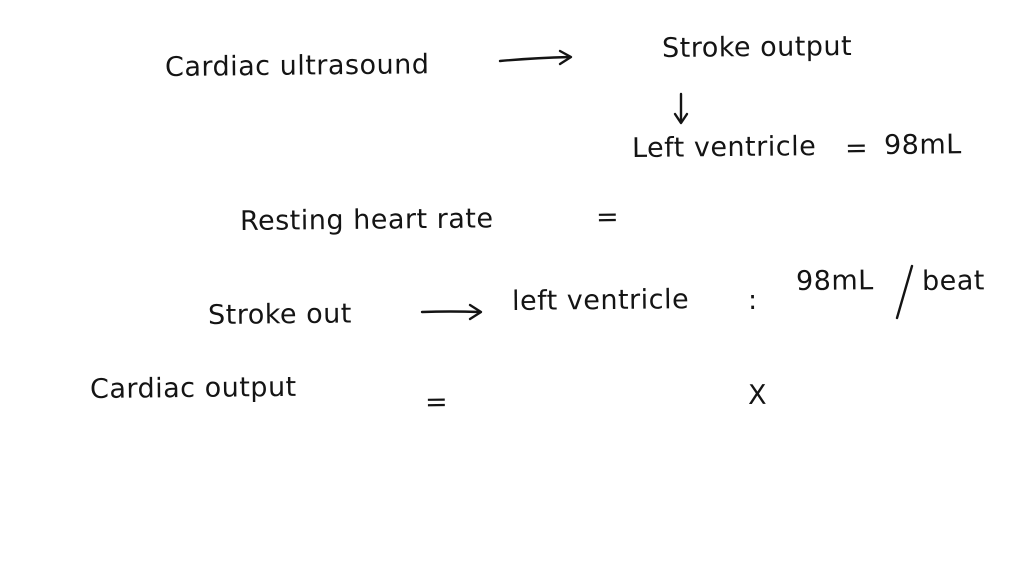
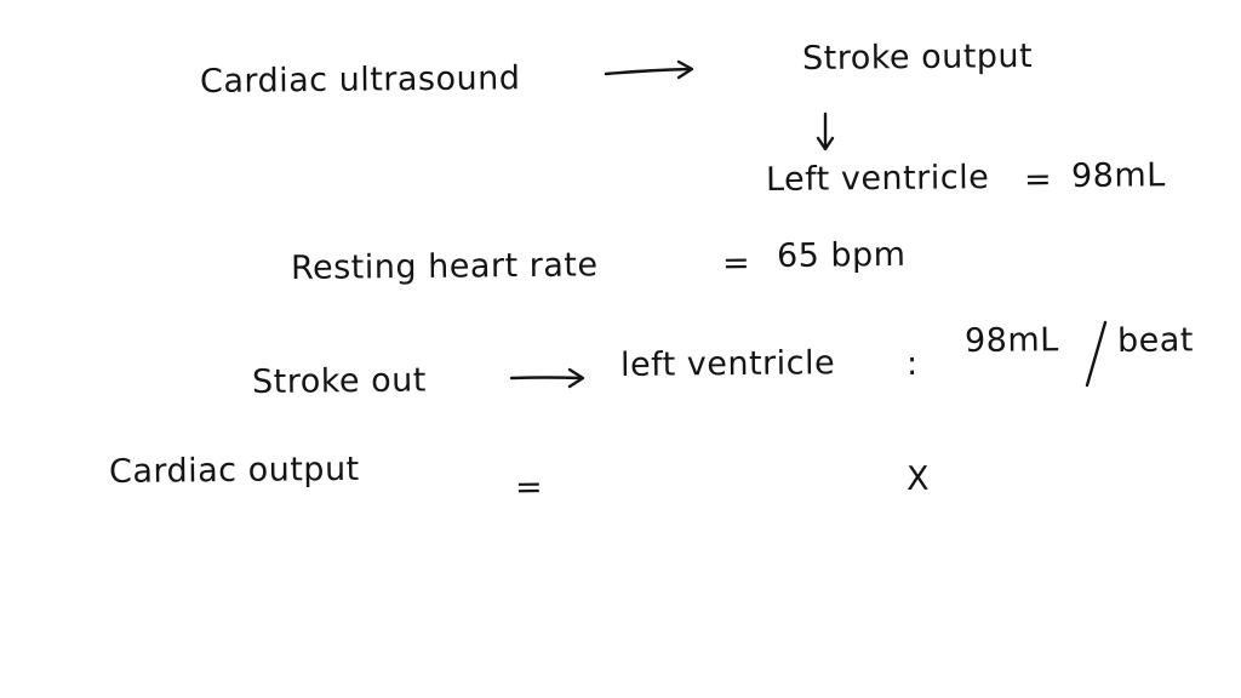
  Cardiac ultrasound
  Stroke output
  Left ventricle
  =
  98mL
  Resting heart rate
  =
+ 65 bpm
  Stroke out
  left ventricle
  :
  98mL
  beat
  Cardiac output
  =
  X
